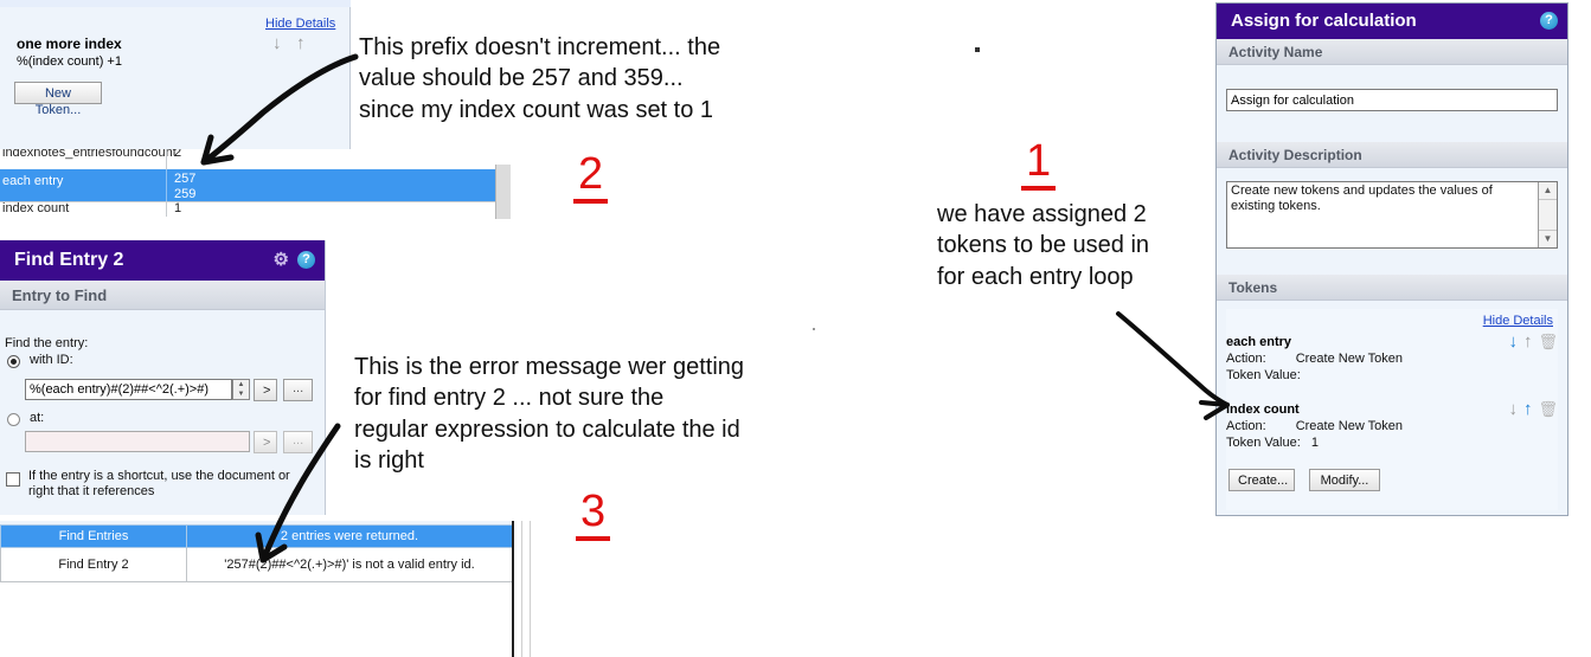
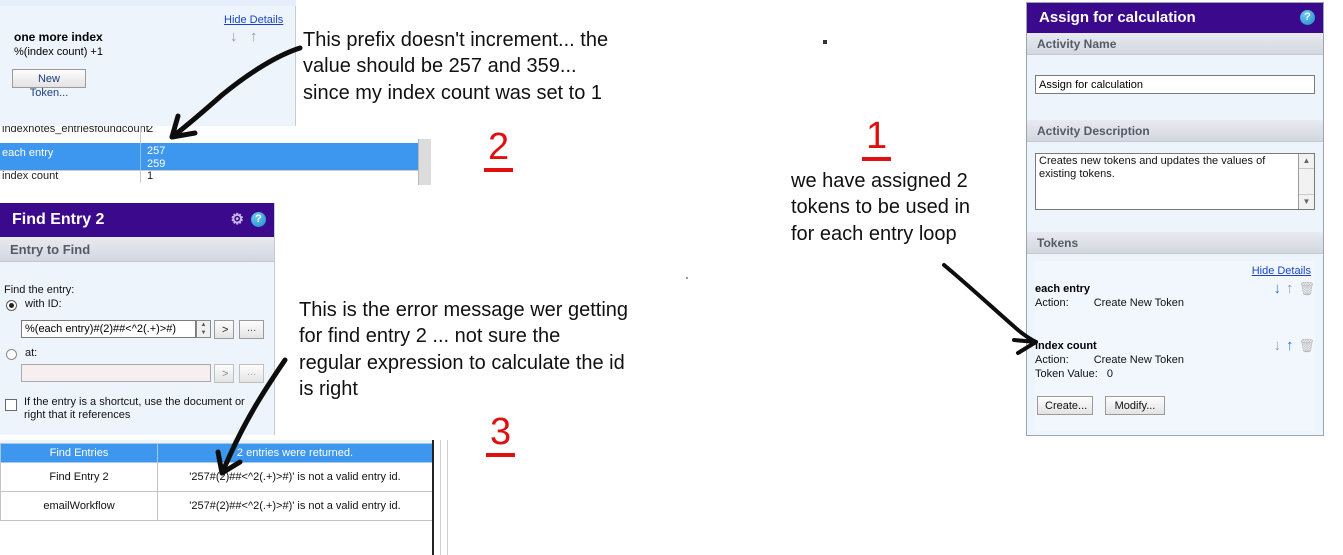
  Hide Details
  ↓ ↑
  one more index
  %(index count) +1
  New Token...
  indexnotes_entriesfoundcount
  2
  each entry
  257
  259
  index count
  1
  Find Entry 2
  ⚙
  ?
  Entry to Find
  Find the entry:
  with ID:
  %(each entry)#(2)##<^2(.+)>#)
  >
  ...
  at:
  >
  ...
  If the entry is a shortcut, use the document or right that it references
  Find Entries	2 entries were returned.
  Find Entry 2	'257#(2)##<^2(.+)>#)' is not a valid entry id.
+ emailWorkflow	'257#(2)##<^2(.+)>#)' is not a valid entry id.
  Assign for calculation
  ?
  Activity Name
  Assign for calculation
  Activity Description
- Create new tokens and updates the values of existing tokens.
+ Creates new tokens and updates the values of existing tokens.
  ▲
  ▼
  Tokens
  Hide Details
  each entry
  Action: Create New Token
- Token Value:
  ↓
  ↑
  🗑
  index count
  Action: Create New Token
- Token Value: 1
+ Token Value: 0
  ↓
  ↑
  🗑
  Create...
  Modify...
  This prefix doesn't increment... the
  value should be 257 and 359...
  since my index count was set to 1
  2
  1
  we have assigned 2
  tokens to be used in
  for each entry loop
  This is the error message wer getting
  for find entry 2 ... not sure the
  regular expression to calculate the id
  is right
  3
